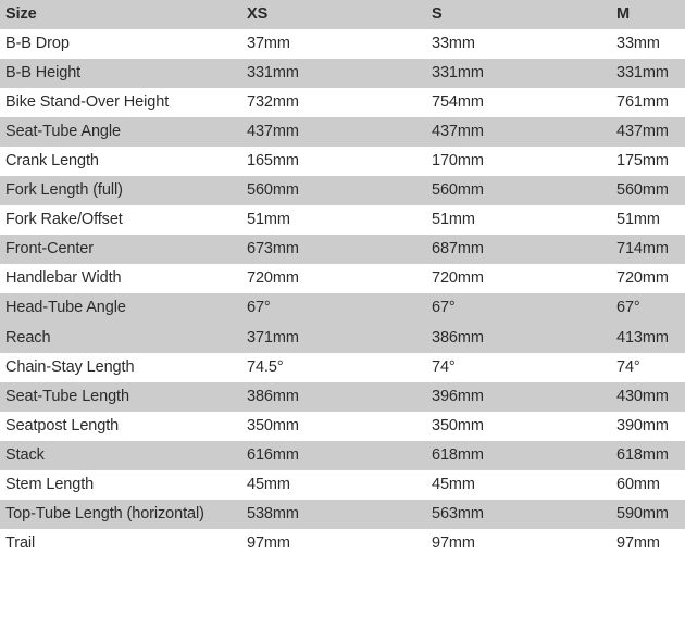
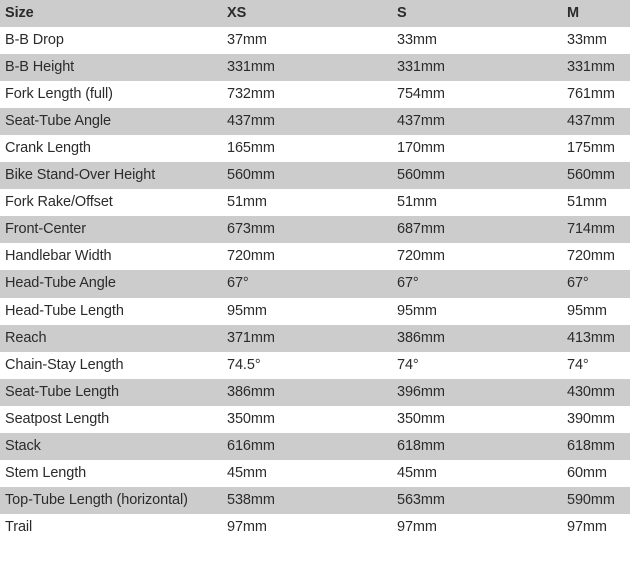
  Size	XS	S	M
  B-B Drop	37mm	33mm	33mm
  B-B Height	331mm	331mm	331mm
- Bike Stand-Over Height	732mm	754mm	761mm
+ Fork Length (full)	732mm	754mm	761mm
  Seat-Tube Angle	437mm	437mm	437mm
  Crank Length	165mm	170mm	175mm
- Fork Length (full)	560mm	560mm	560mm
+ Bike Stand-Over Height	560mm	560mm	560mm
  Fork Rake/Offset	51mm	51mm	51mm
  Front-Center	673mm	687mm	714mm
  Handlebar Width	720mm	720mm	720mm
  Head-Tube Angle	67°	67°	67°
+ Head-Tube Length	95mm	95mm	95mm
  Reach	371mm	386mm	413mm
  Chain-Stay Length	74.5°	74°	74°
  Seat-Tube Length	386mm	396mm	430mm
  Seatpost Length	350mm	350mm	390mm
  Stack	616mm	618mm	618mm
  Stem Length	45mm	45mm	60mm
  Top-Tube Length (horizontal)	538mm	563mm	590mm
  Trail	97mm	97mm	97mm
